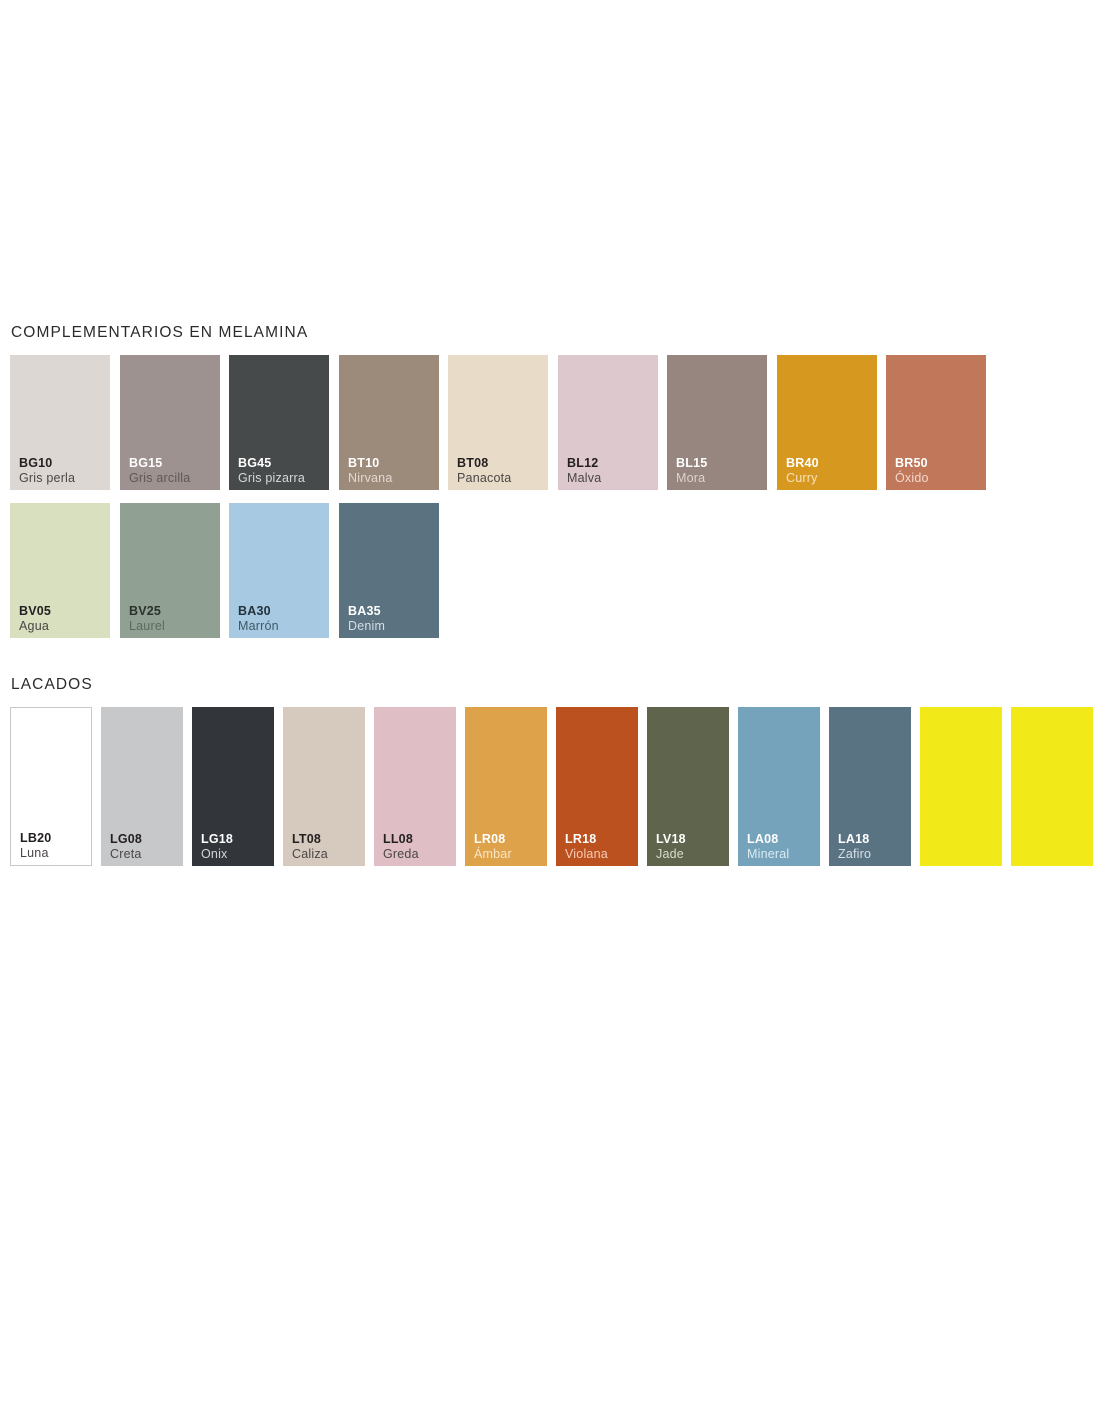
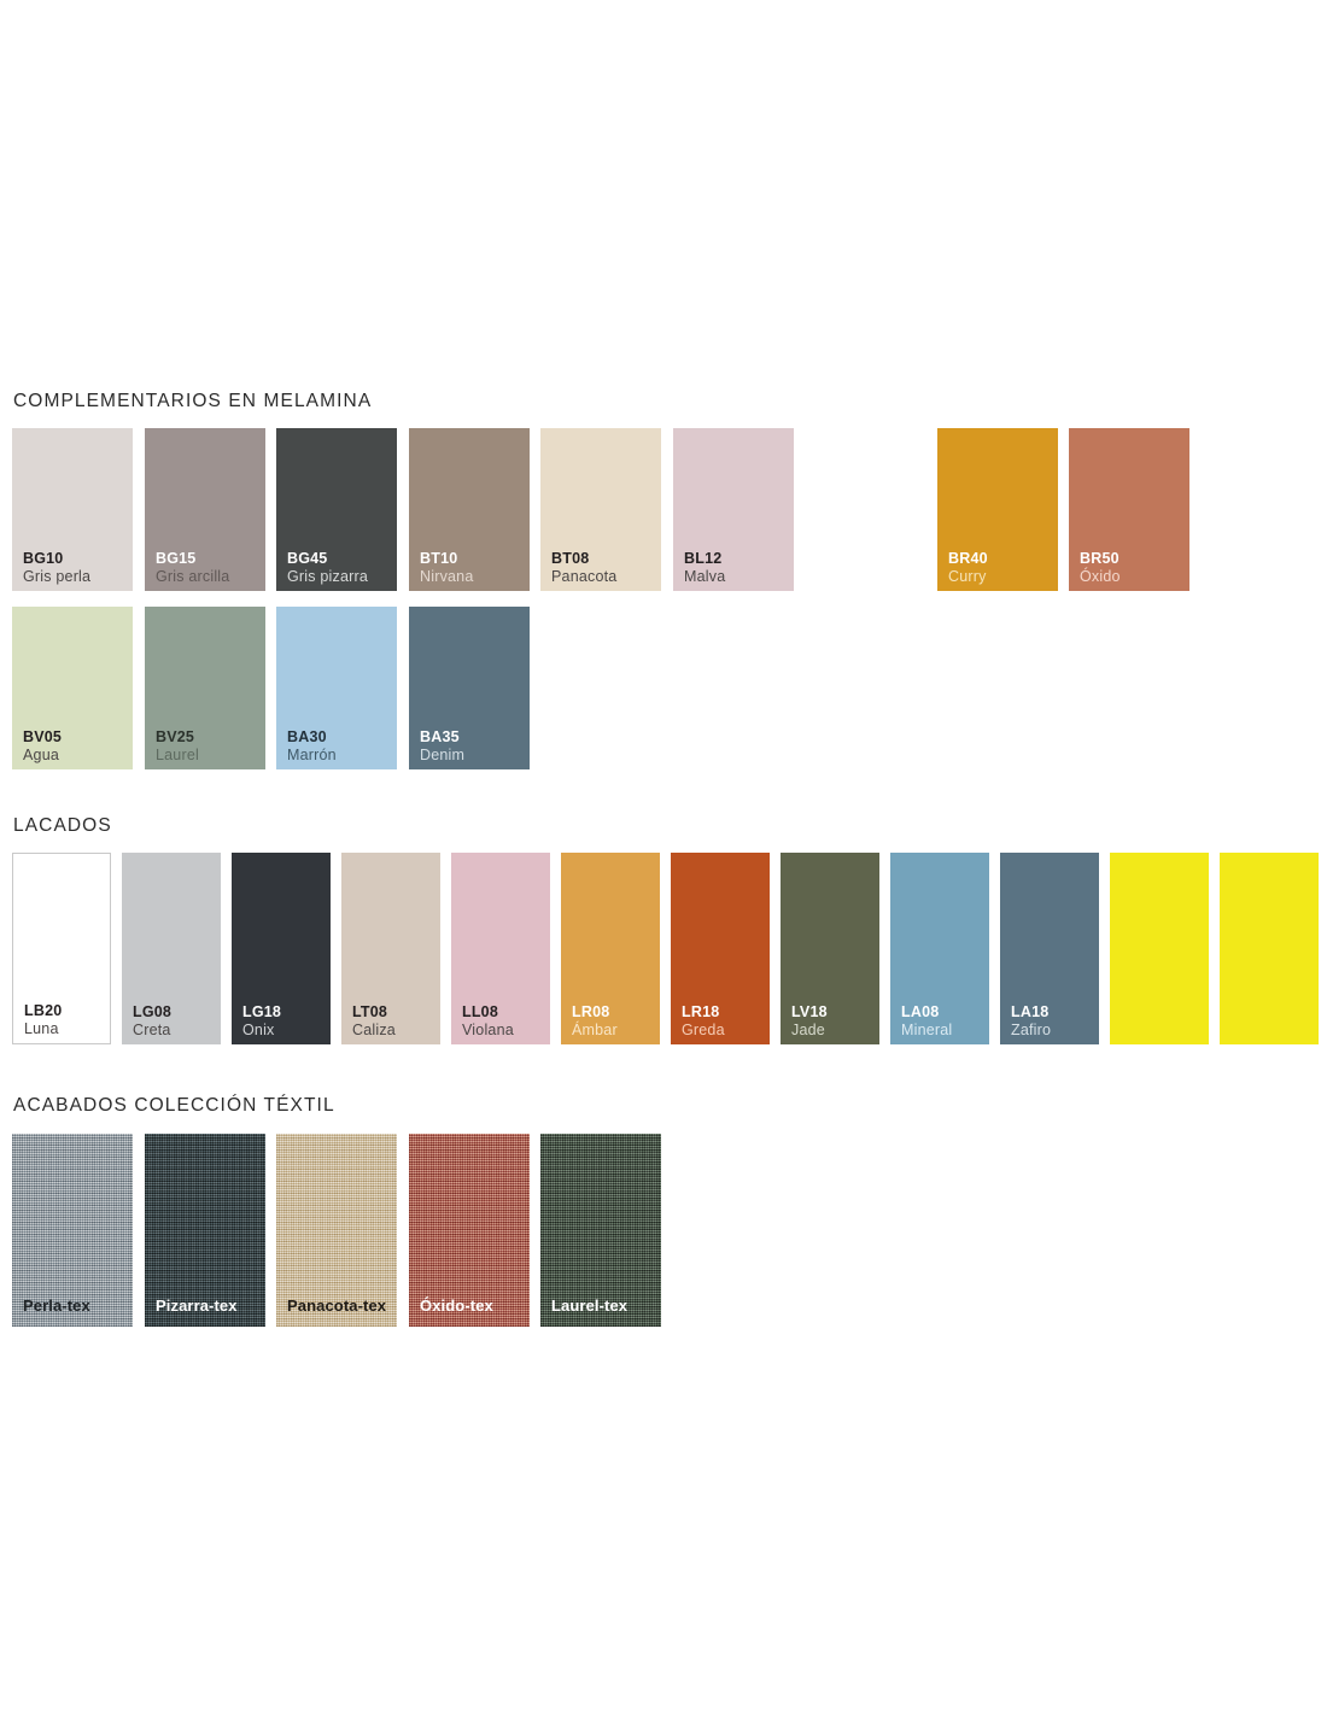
  COMPLEMENTARIOS EN MELAMINA
  BG10
  Gris perla
  BG15
  Gris arcilla
  BG45
  Gris pizarra
  BT10
  Nirvana
  BT08
  Panacota
  BL12
  Malva
- BL15
- Mora
  BR40
  Curry
  BR50
  Óxido
  BV05
  Agua
  BV25
  Laurel
  BA30
  Marrón
  BA35
  Denim
  LACADOS
  LB20
  Luna
  LG08
  Creta
  LG18
  Onix
  LT08
  Caliza
  LL08
- Greda
+ Violana
  LR08
  Ámbar
  LR18
- Violana
+ Greda
  LV18
  Jade
  LA08
  Mineral
  LA18
  Zafiro
+ ACABADOS COLECCIÓN TÉXTIL
+ Perla-tex
+ Pizarra-tex
+ Panacota-tex
+ Óxido-tex
+ Laurel-tex
